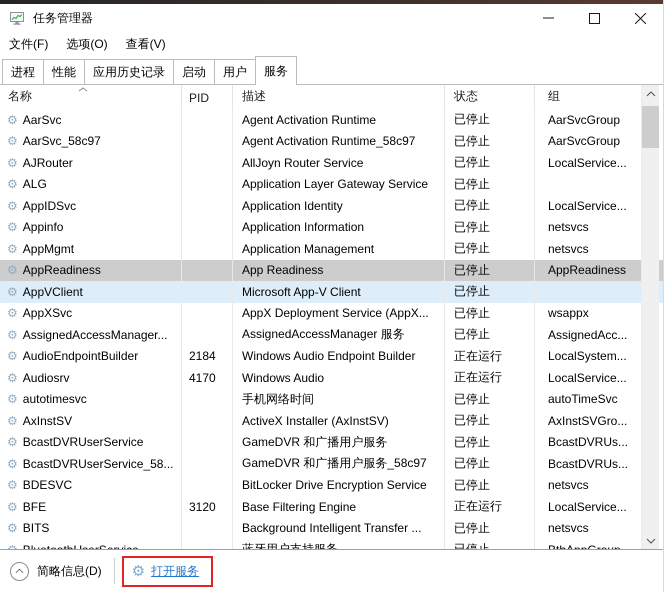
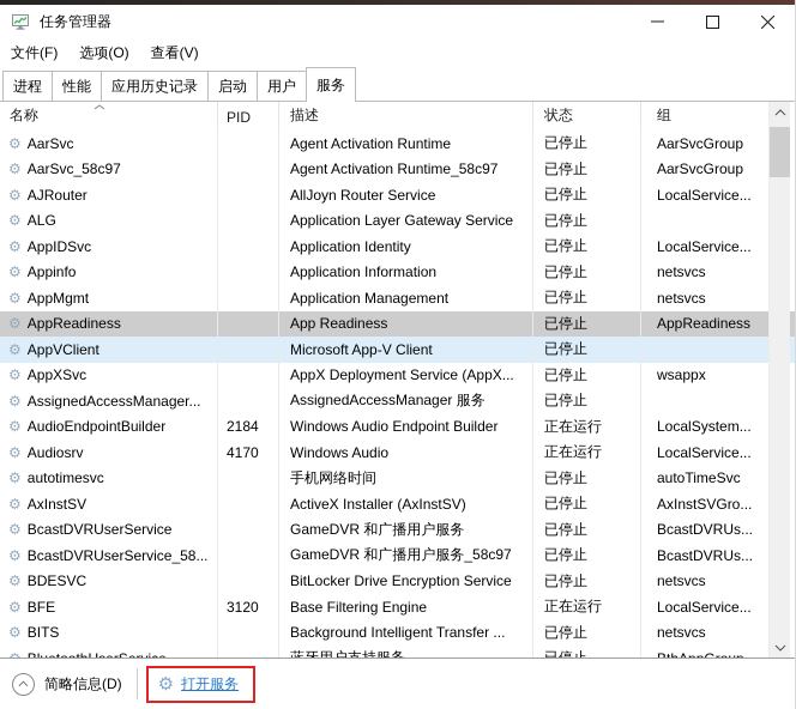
  任务管理器
  文件(F)
  选项(O)
  查看(V)
  进程
  性能
  应用历史记录
  启动
  用户
  服务
  名称
  PID
  描述
  状态
  组
  ⚙
  AarSvc
  Agent Activation Runtime
  已停止
  AarSvcGroup
  ⚙
  AarSvc_58c97
  Agent Activation Runtime_58c97
  已停止
  AarSvcGroup
  ⚙
  AJRouter
  AllJoyn Router Service
  已停止
  LocalService...
  ⚙
  ALG
  Application Layer Gateway Service
  已停止
  ⚙
  AppIDSvc
  Application Identity
  已停止
  LocalService...
  ⚙
  Appinfo
  Application Information
  已停止
  netsvcs
  ⚙
  AppMgmt
  Application Management
  已停止
  netsvcs
  ⚙
  AppReadiness
  App Readiness
  已停止
  AppReadiness
  ⚙
  AppVClient
  Microsoft App-V Client
  已停止
  ⚙
  AppXSvc
  AppX Deployment Service (AppX...
  已停止
  wsappx
  ⚙
  AssignedAccessManager...
  AssignedAccessManager 服务
  已停止
- AssignedAcc...
  ⚙
  AudioEndpointBuilder
  2184
  Windows Audio Endpoint Builder
  正在运行
  LocalSystem...
  ⚙
  Audiosrv
  4170
  Windows Audio
  正在运行
  LocalService...
  ⚙
  autotimesvc
  手机网络时间
  已停止
  autoTimeSvc
  ⚙
  AxInstSV
  ActiveX Installer (AxInstSV)
  已停止
  AxInstSVGro...
  ⚙
  BcastDVRUserService
  GameDVR 和广播用户服务
  已停止
  BcastDVRUs...
  ⚙
  BcastDVRUserService_58...
  GameDVR 和广播用户服务_58c97
  已停止
  BcastDVRUs...
  ⚙
  BDESVC
  BitLocker Drive Encryption Service
  已停止
  netsvcs
  ⚙
  BFE
  3120
  Base Filtering Engine
  正在运行
  LocalService...
  ⚙
  BITS
  Background Intelligent Transfer ...
  已停止
  netsvcs
  简略信息(D)
  ⚙
  打开服务
